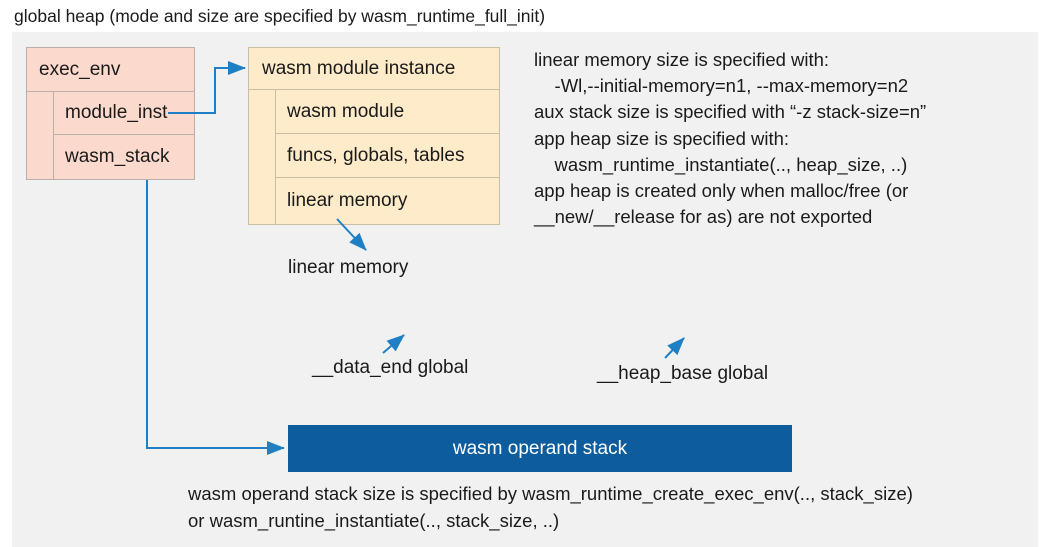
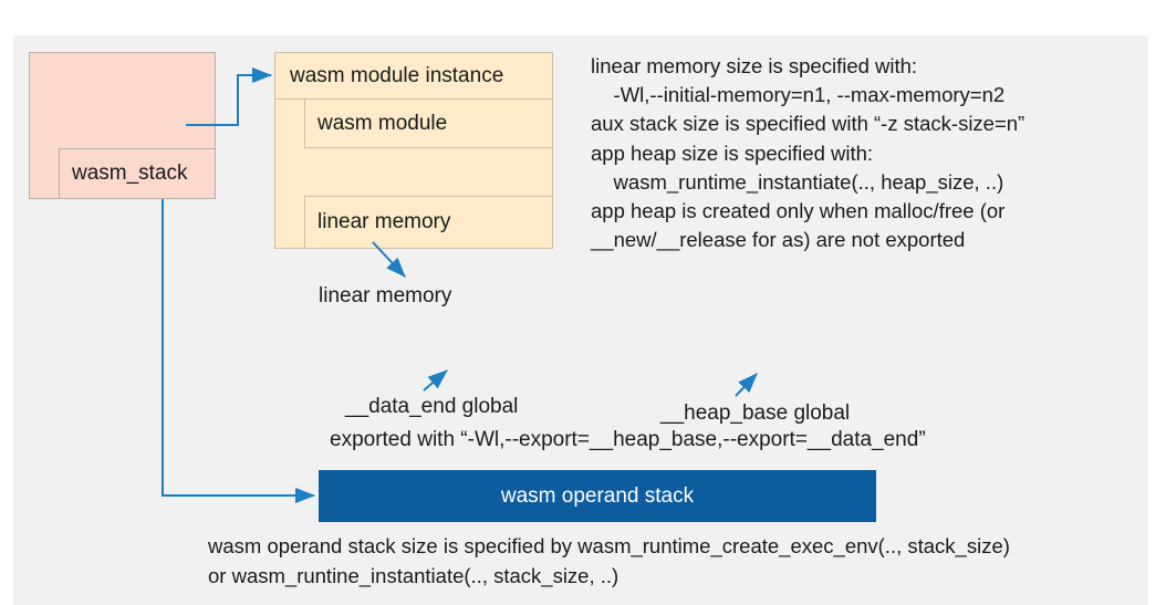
- global heap (mode and size are specified by wasm_runtime_full_init)
- exec_env
- module_inst
  wasm_stack
  wasm module instance
  wasm module
- funcs, globals, tables
  linear memory
  linear memory size is specified with:
  -Wl,--initial-memory=n1, --max-memory=n2
  aux stack size is specified with “-z stack-size=n”
  app heap size is specified with:
  wasm_runtime_instantiate(.., heap_size, ..)
  app heap is created only when malloc/free (or
  __new/__release for as) are not exported
  linear memory
  __data_end global
  __heap_base global
+ exported with “-Wl,--export=__heap_base,--export=__data_end”
  wasm operand stack
  wasm operand stack size is specified by wasm_runtime_create_exec_env(.., stack_size)
  or wasm_runtine_instantiate(.., stack_size, ..)
